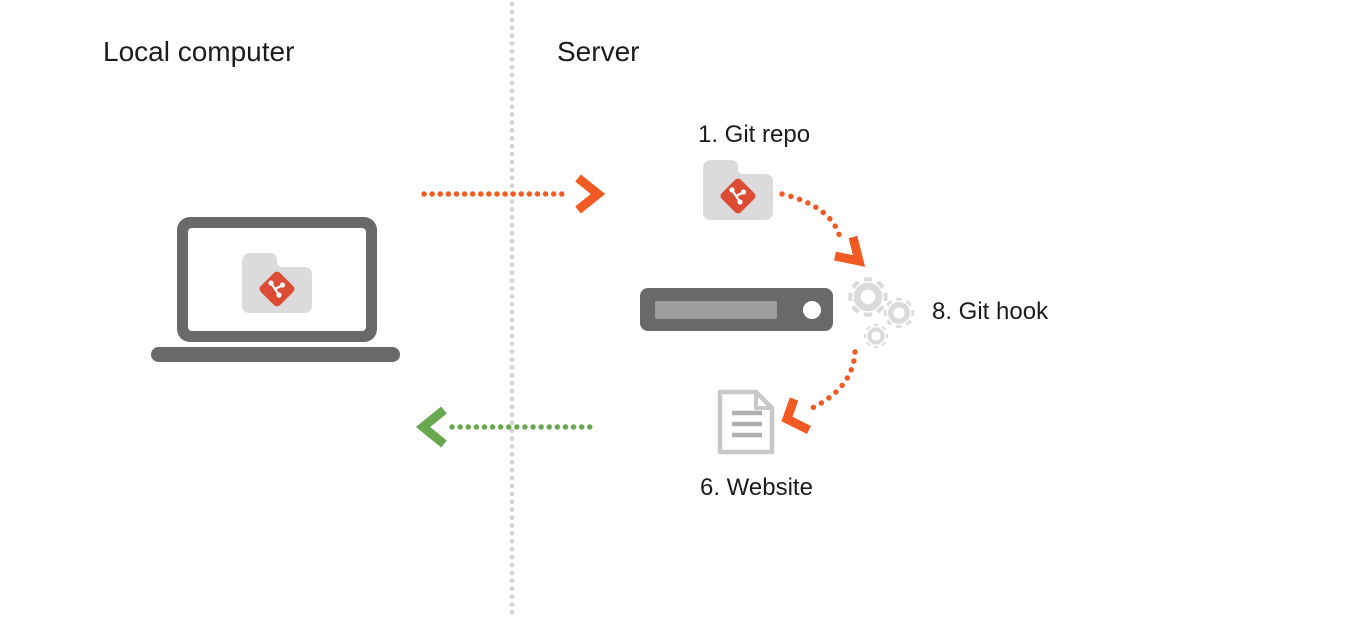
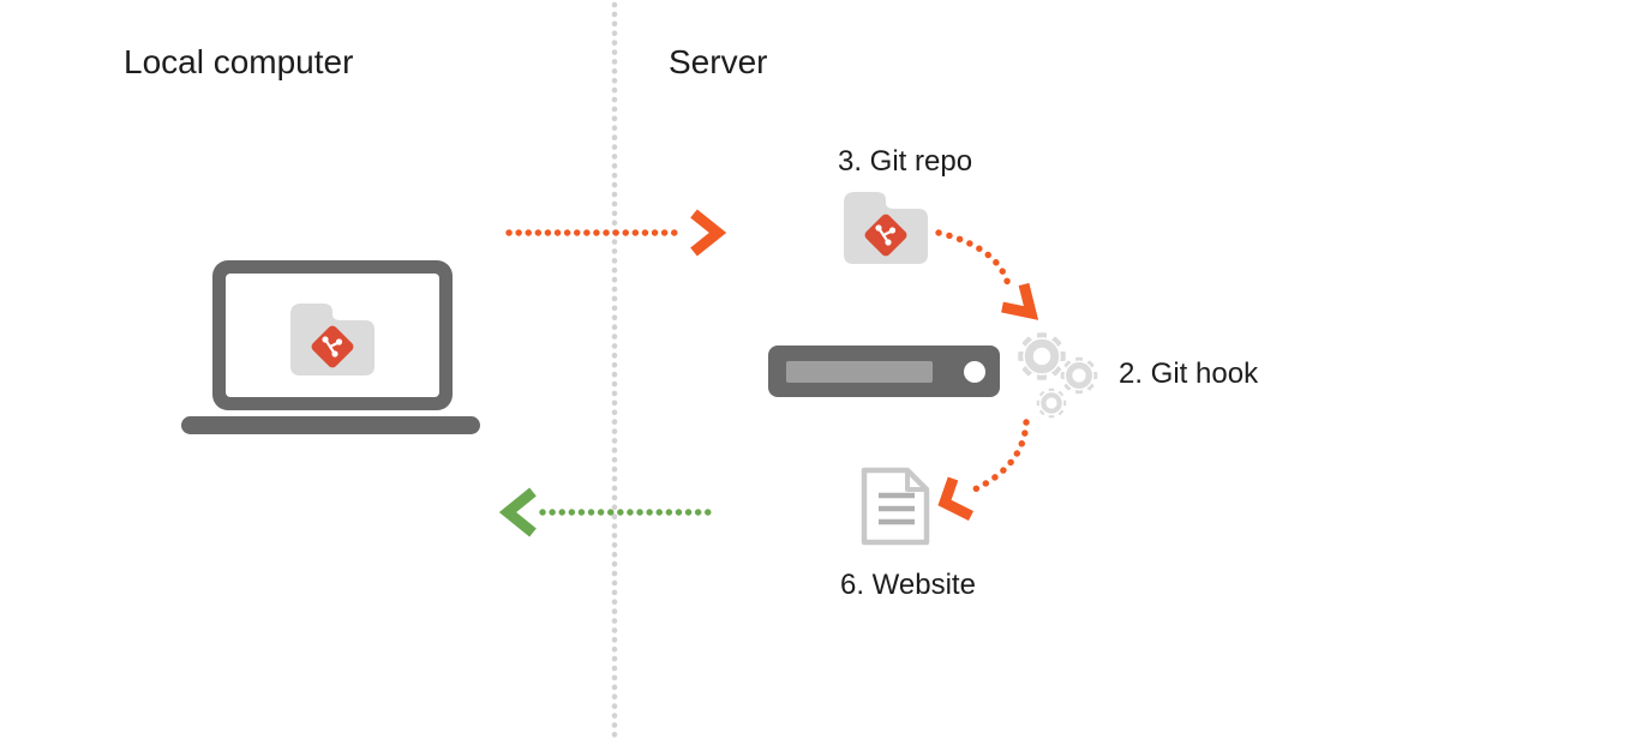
  Local computer
  Server
- 1. Git repo
+ 3. Git repo
- 8. Git hook
+ 2. Git hook
  6. Website
